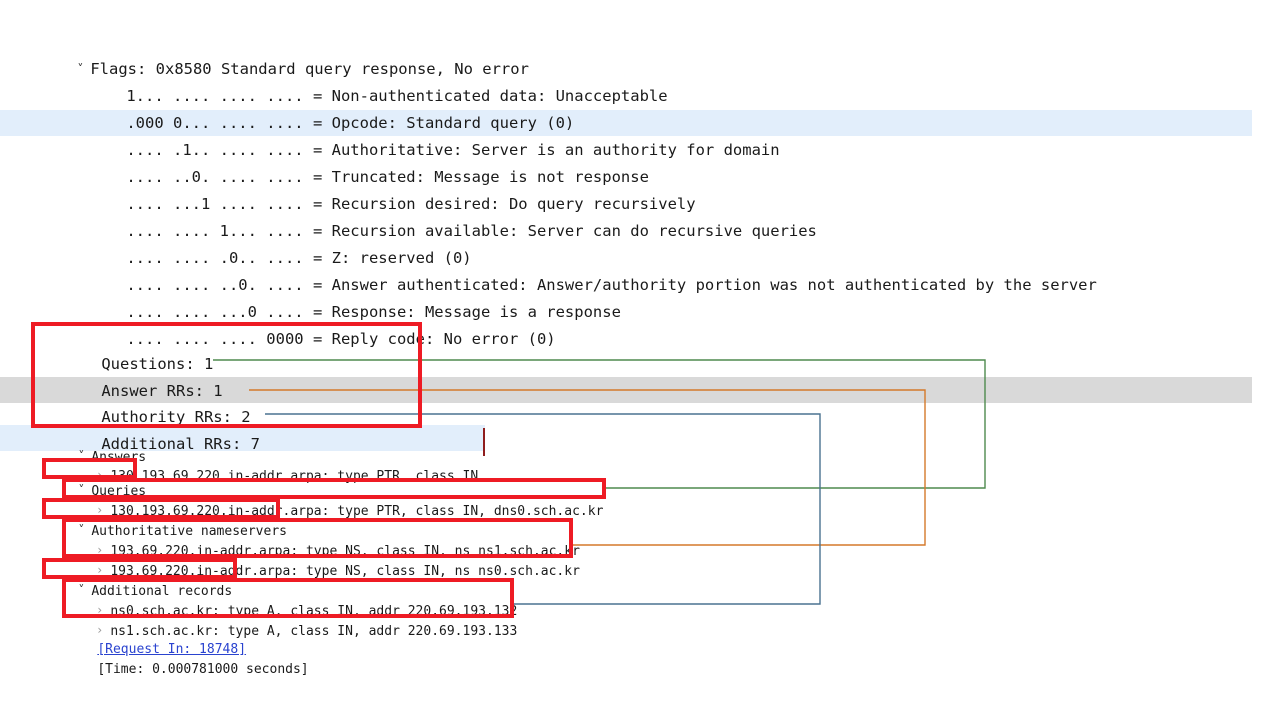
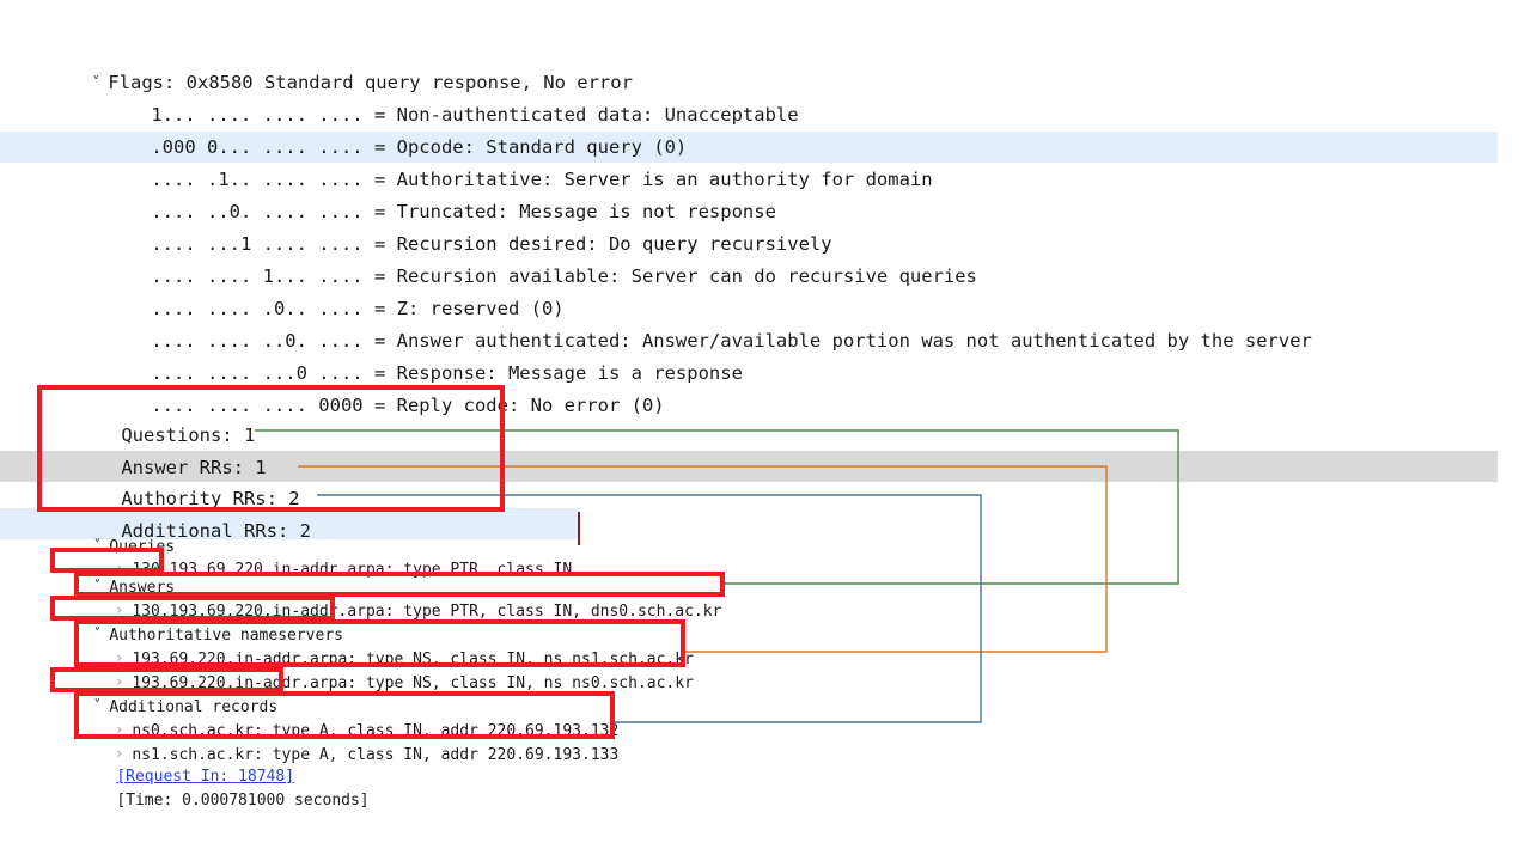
  ˅ Flags: 0x8580 Standard query response, No error
  1... .... .... .... = Non-authenticated data: Unacceptable
  .000 0... .... .... = Opcode: Standard query (0)
  .... .1.. .... .... = Authoritative: Server is an authority for domain
  .... ..0. .... .... = Truncated: Message is not response
  .... ...1 .... .... = Recursion desired: Do query recursively
  .... .... 1... .... = Recursion available: Server can do recursive queries
  .... .... .0.. .... = Z: reserved (0)
- .... .... ..0. .... = Answer authenticated: Answer/authority portion was not authenticated by the server
+ .... .... ..0. .... = Answer authenticated: Answer/available portion was not authenticated by the server
  .... .... ...0 .... = Response: Message is a response
  .... .... .... 0000 = Reply code: No error (0)
  Questions: 1
  Answer RRs: 1
  Authority RRs: 2
- Additional RRs: 7
+ Additional RRs: 2
- ˅ Answers
+ ˅ Queries
  › 130.193.69.220.in-addr.arpa: type PTR, class IN
- ˅ Queries
+ ˅ Answers
  › 130.193.69.220.in-addr.arpa: type PTR, class IN, dns0.sch.ac.kr
  ˅ Authoritative nameservers
  › 193.69.220.in-addr.arpa: type NS, class IN, ns ns1.sch.ac.kr
  › 193.69.220.in-addr.arpa: type NS, class IN, ns ns0.sch.ac.kr
  ˅ Additional records
  › ns0.sch.ac.kr: type A, class IN, addr 220.69.193.132
  › ns1.sch.ac.kr: type A, class IN, addr 220.69.193.133
  [Request In: 18748]
  [Time: 0.000781000 seconds]
